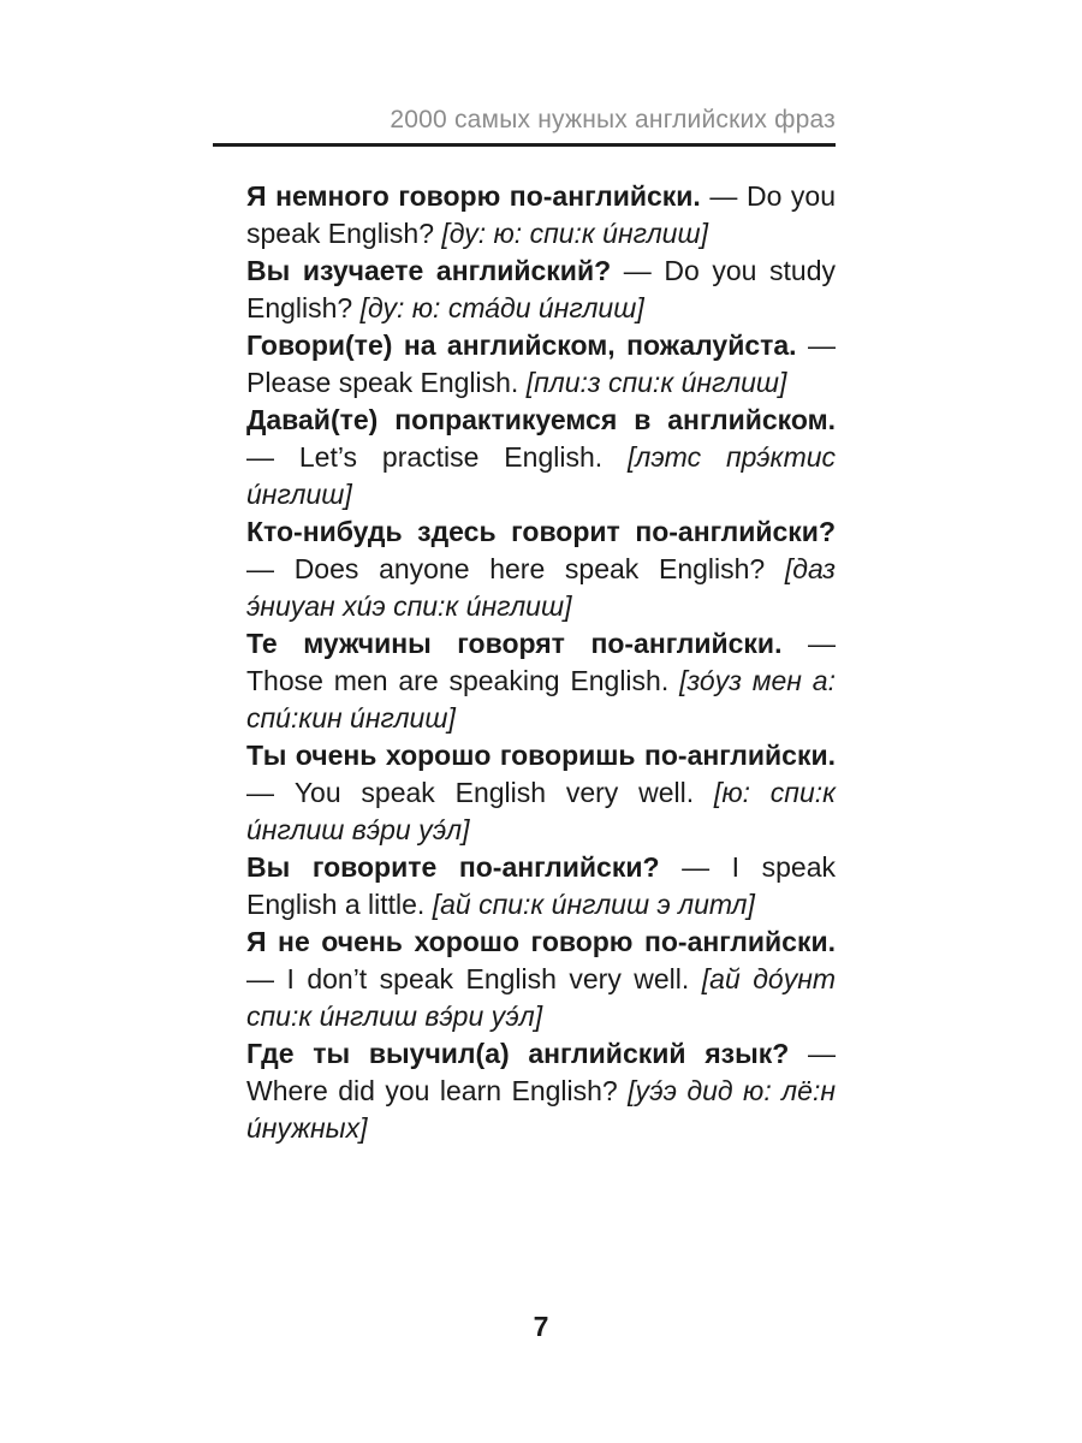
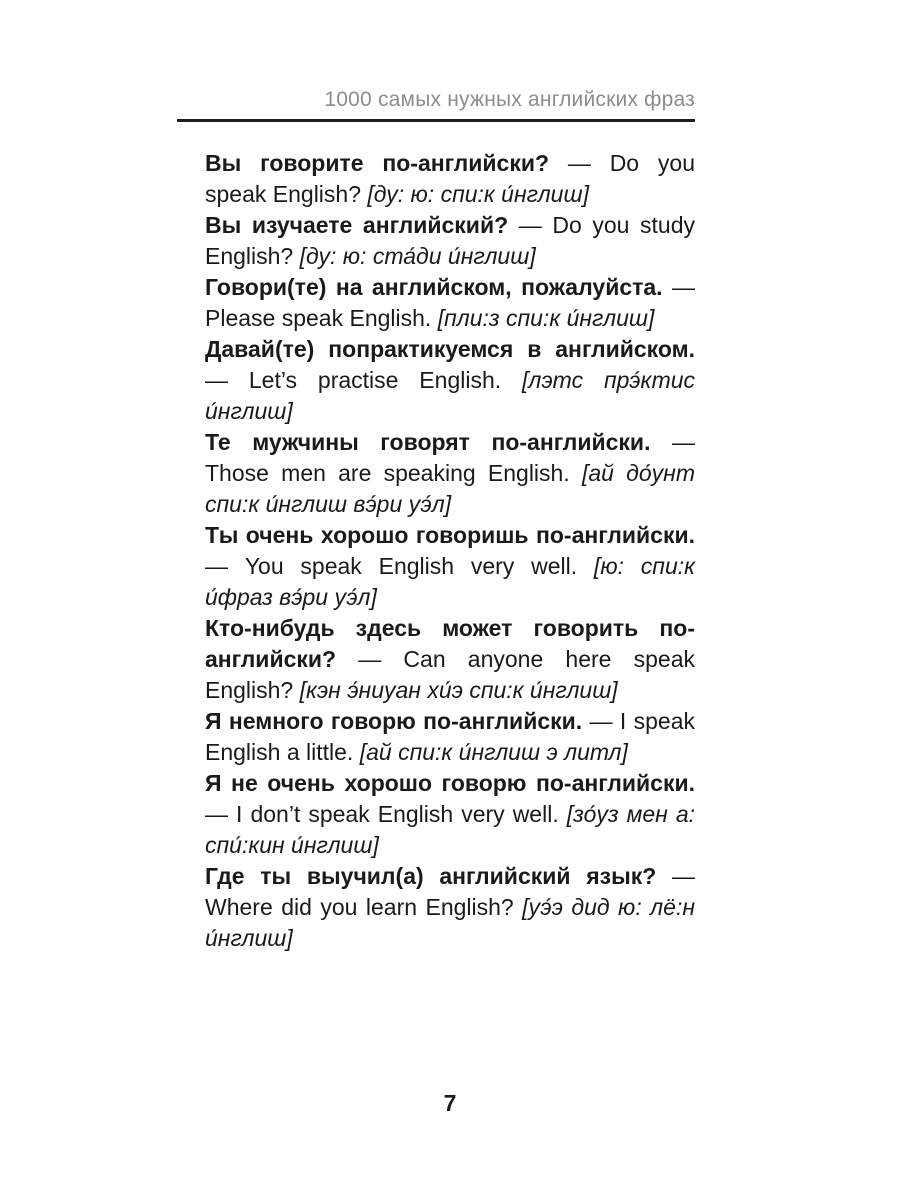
- 2000 самых нужных английских фраз
+ 1000 самых нужных английских фраз
- Я немного говорю по-английски. — Do you speak English? [ду: ю: спи:к и́нглиш]
+ Вы говорите по-английски? — Do you speak English? [ду: ю: спи:к и́нглиш]
  Вы изучаете английский? — Do you study English? [ду: ю: ста́ди и́нглиш]
  Говори(те) на английском, пожалуйста. — Please speak English. [пли:з спи:к и́нглиш]
  Давай(те) попрактикуемся в английском. — Let’s practise English. [лэтс прэ́ктис и́нглиш]
- Кто-нибудь здесь говорит по-английски? — Does anyone here speak English? [даз э́ниуан хи́э спи:к и́нглиш]
- Те мужчины говорят по-английски. — Those men are speaking English. [зо́уз мен а: спи́:кин и́нглиш]
+ Те мужчины говорят по-английски. — Those men are speaking English. [ай до́унт спи:к и́нглиш вэ́ри уэ́л]
- Ты очень хорошо говоришь по-английски. — You speak English very well. [ю: спи:к и́нглиш вэ́ри уэ́л]
+ Ты очень хорошо говоришь по-английски. — You speak English very well. [ю: спи:к и́фраз вэ́ри уэ́л]
+ Кто-нибудь здесь может говорить по-английски? — Can anyone here speak English? [кэн э́ниуан хи́э спи:к и́нглиш]
- Вы говорите по-английски? — I speak English a little. [ай спи:к и́нглиш э литл]
+ Я немного говорю по-английски. — I speak English a little. [ай спи:к и́нглиш э литл]
- Я не очень хорошо говорю по-английски. — I don’t speak English very well. [ай до́унт спи:к и́нглиш вэ́ри уэ́л]
+ Я не очень хорошо говорю по-английски. — I don’t speak English very well. [зо́уз мен а: спи́:кин и́нглиш]
- Где ты выучил(а) английский язык? — Where did you learn English? [уэ́э дид ю: лё:н и́нужных]
+ Где ты выучил(а) английский язык? — Where did you learn English? [уэ́э дид ю: лё:н и́нглиш]
  7
